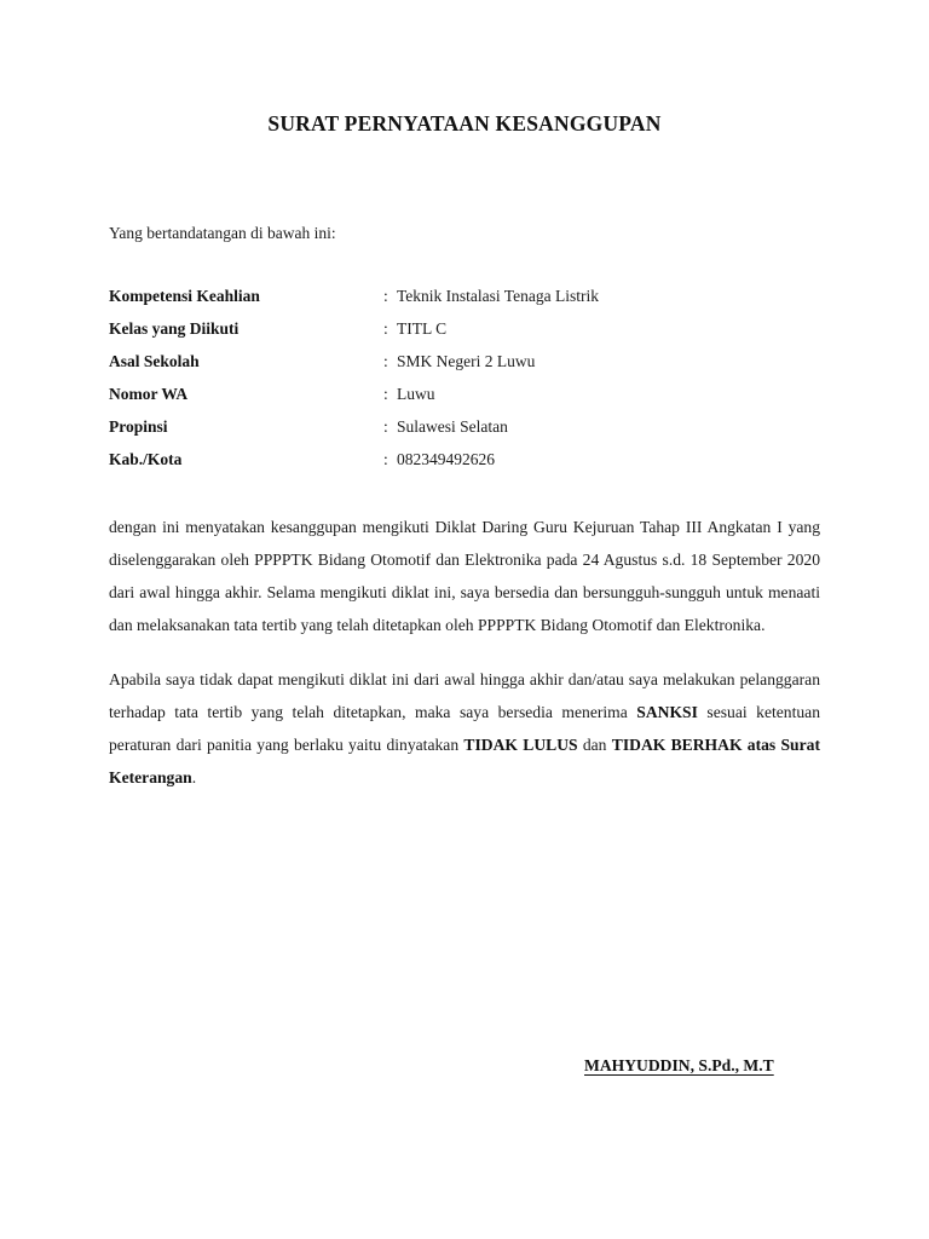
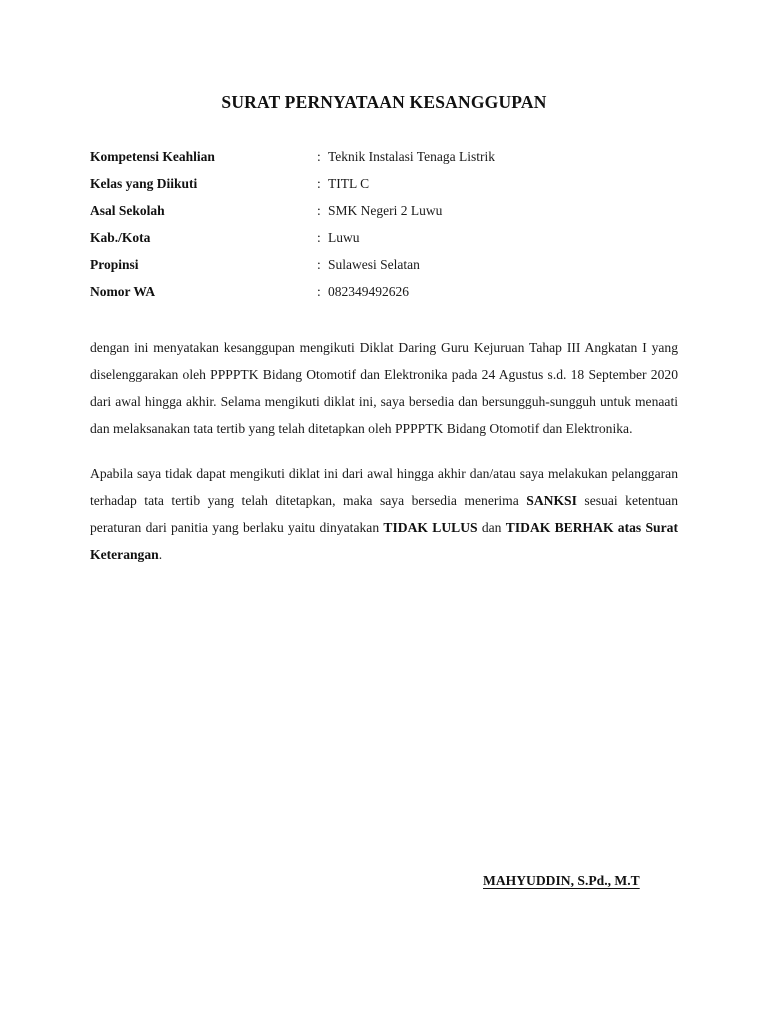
  SURAT PERNYATAAN KESANGGUPAN
- Yang bertandatangan di bawah ini:
  Kompetensi Keahlian	:	Teknik Instalasi Tenaga Listrik
  Kelas yang Diikuti	:	TITL C
  Asal Sekolah	:	SMK Negeri 2 Luwu
- Nomor WA	:	Luwu
+ Kab./Kota	:	Luwu
  Propinsi	:	Sulawesi Selatan
- Kab./Kota	:	082349492626
+ Nomor WA	:	082349492626
  dengan ini menyatakan kesanggupan mengikuti Diklat Daring Guru Kejuruan Tahap III Angkatan I yang diselenggarakan oleh PPPPTK Bidang Otomotif dan Elektronika pada 24 Agustus s.d. 18 September 2020 dari awal hingga akhir. Selama mengikuti diklat ini, saya bersedia dan bersungguh-sungguh untuk menaati dan melaksanakan tata tertib yang telah ditetapkan oleh PPPPTK Bidang Otomotif dan Elektronika.
  Apabila saya tidak dapat mengikuti diklat ini dari awal hingga akhir dan/atau saya melakukan pelanggaran terhadap tata tertib yang telah ditetapkan, maka saya bersedia menerima SANKSI sesuai ketentuan peraturan dari panitia yang berlaku yaitu dinyatakan TIDAK LULUS dan TIDAK BERHAK atas Surat Keterangan.
  MAHYUDDIN, S.Pd., M.T
